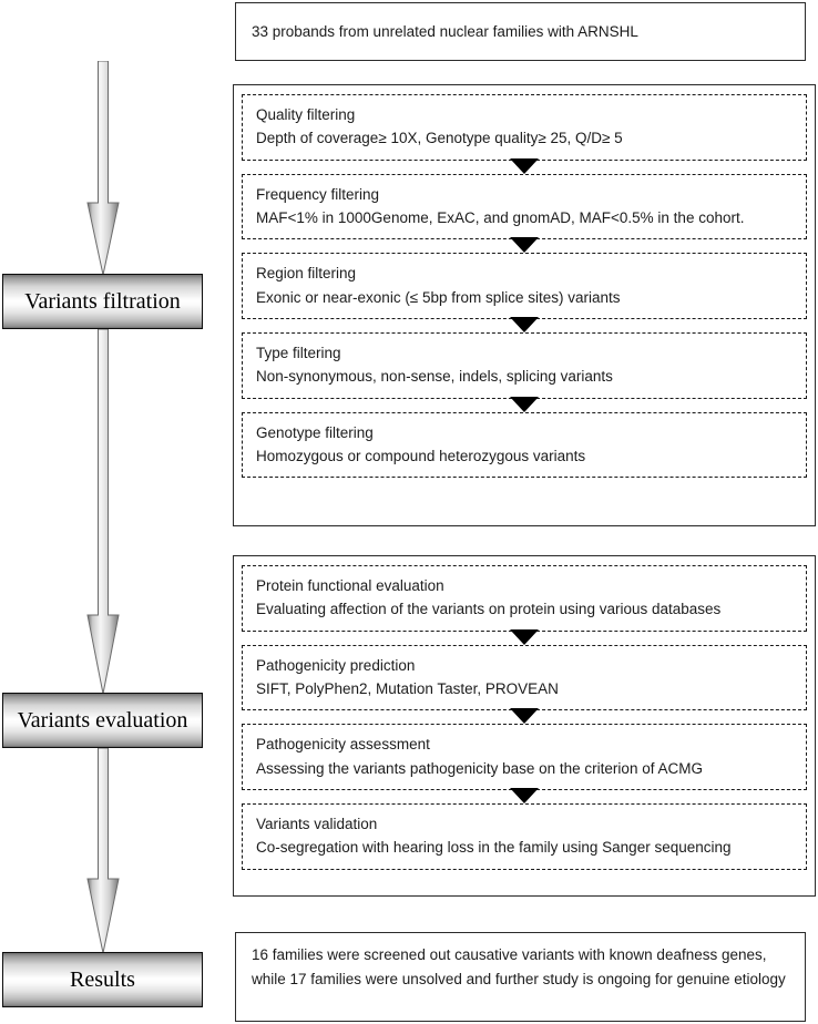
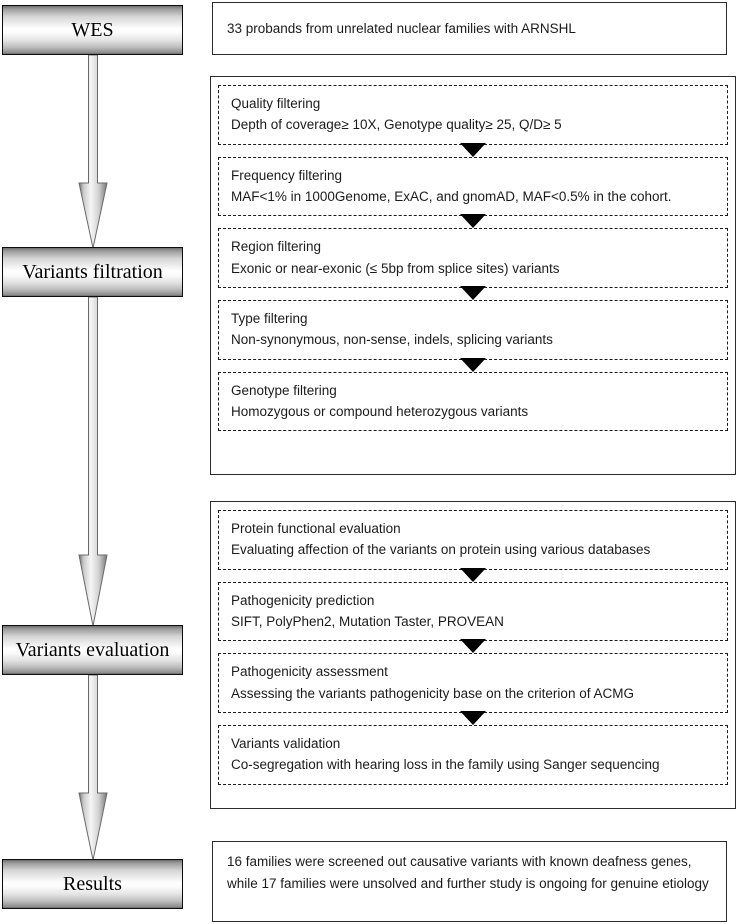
+ WES
  Variants filtration
  Variants evaluation
  Results
  33 probands from unrelated nuclear families with ARNSHL
  Quality filtering
  Depth of coverage≥ 10X, Genotype quality≥ 25, Q/D≥ 5
  Frequency filtering
  MAF<1% in 1000Genome, ExAC, and gnomAD, MAF<0.5% in the cohort.
  Region filtering
  Exonic or near-exonic (≤ 5bp from splice sites) variants
  Type filtering
  Non-synonymous, non-sense, indels, splicing variants
  Genotype filtering
  Homozygous or compound heterozygous variants
  Protein functional evaluation
  Evaluating affection of the variants on protein using various databases
  Pathogenicity prediction
  SIFT, PolyPhen2, Mutation Taster, PROVEAN
  Pathogenicity assessment
  Assessing the variants pathogenicity base on the criterion of ACMG
  Variants validation
  Co-segregation with hearing loss in the family using Sanger sequencing
  16 families were screened out causative variants with known deafness genes, while 17 families were unsolved and further study is ongoing for genuine etiology
